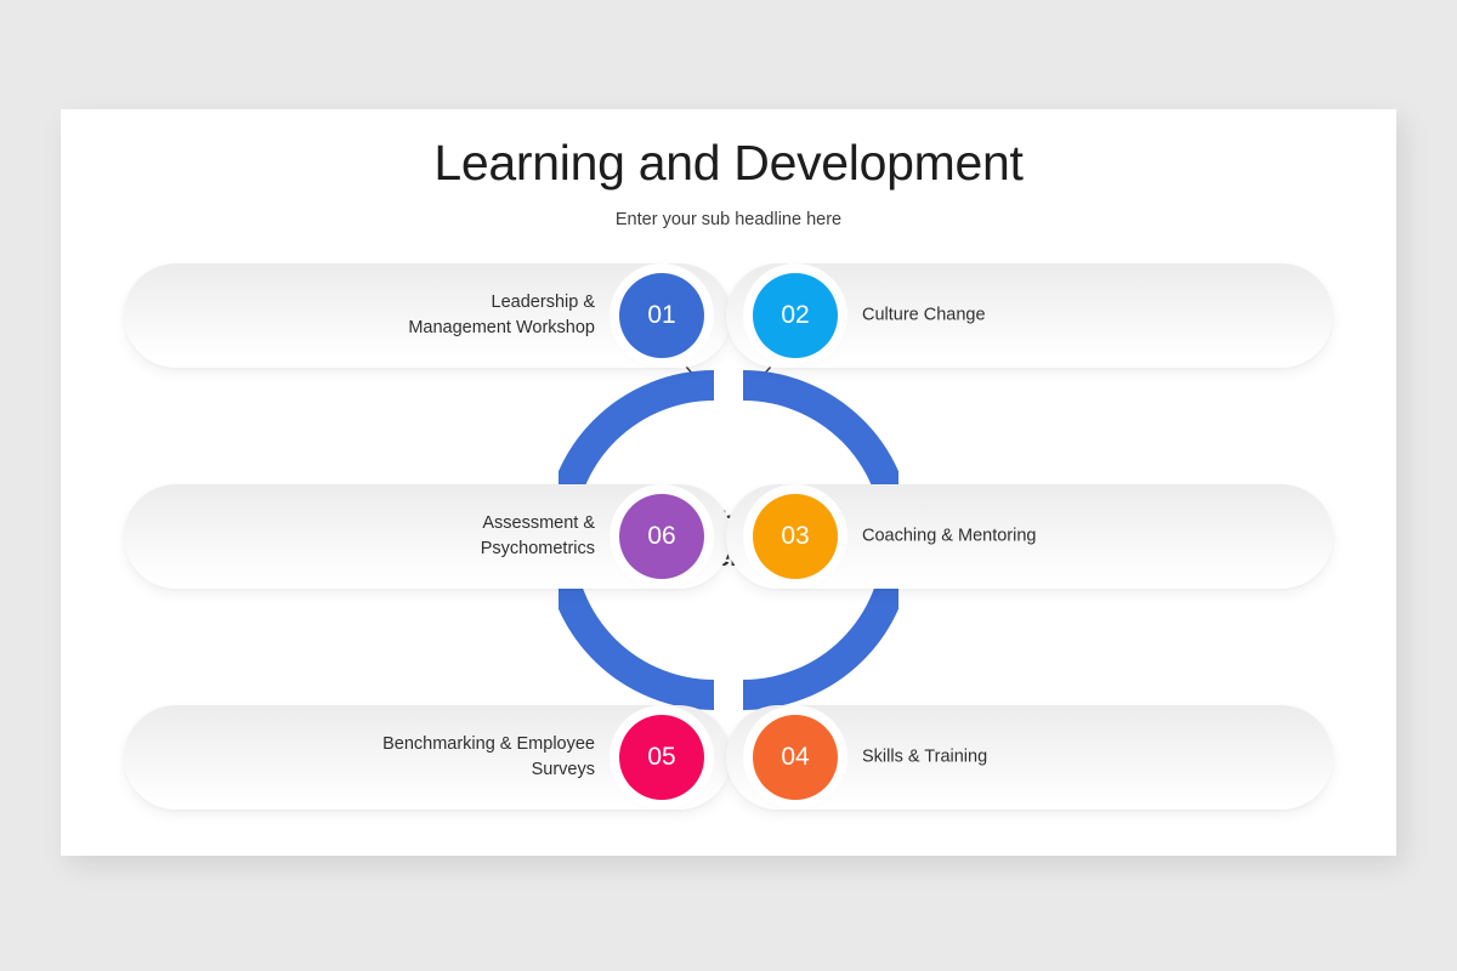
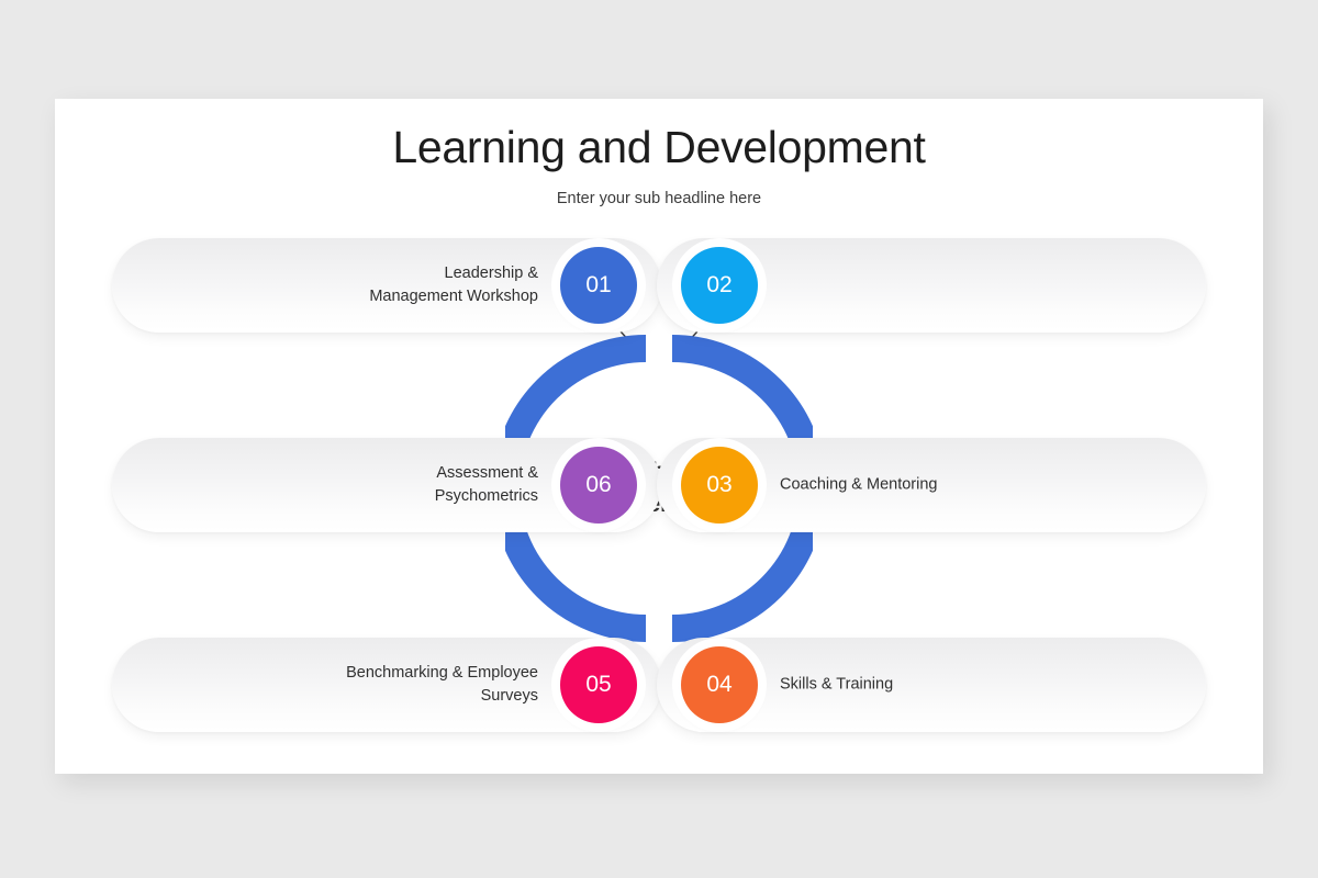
  Learning and Development
  Enter your sub headline here
  Leadership &
  Management Workshop
  01
  02
- Culture Change
  Assessment &
  Psychometrics
  06
  03
  Coaching & Mentoring
  Benchmarking & Employee
  Surveys
  05
  04
  Skills & Training
